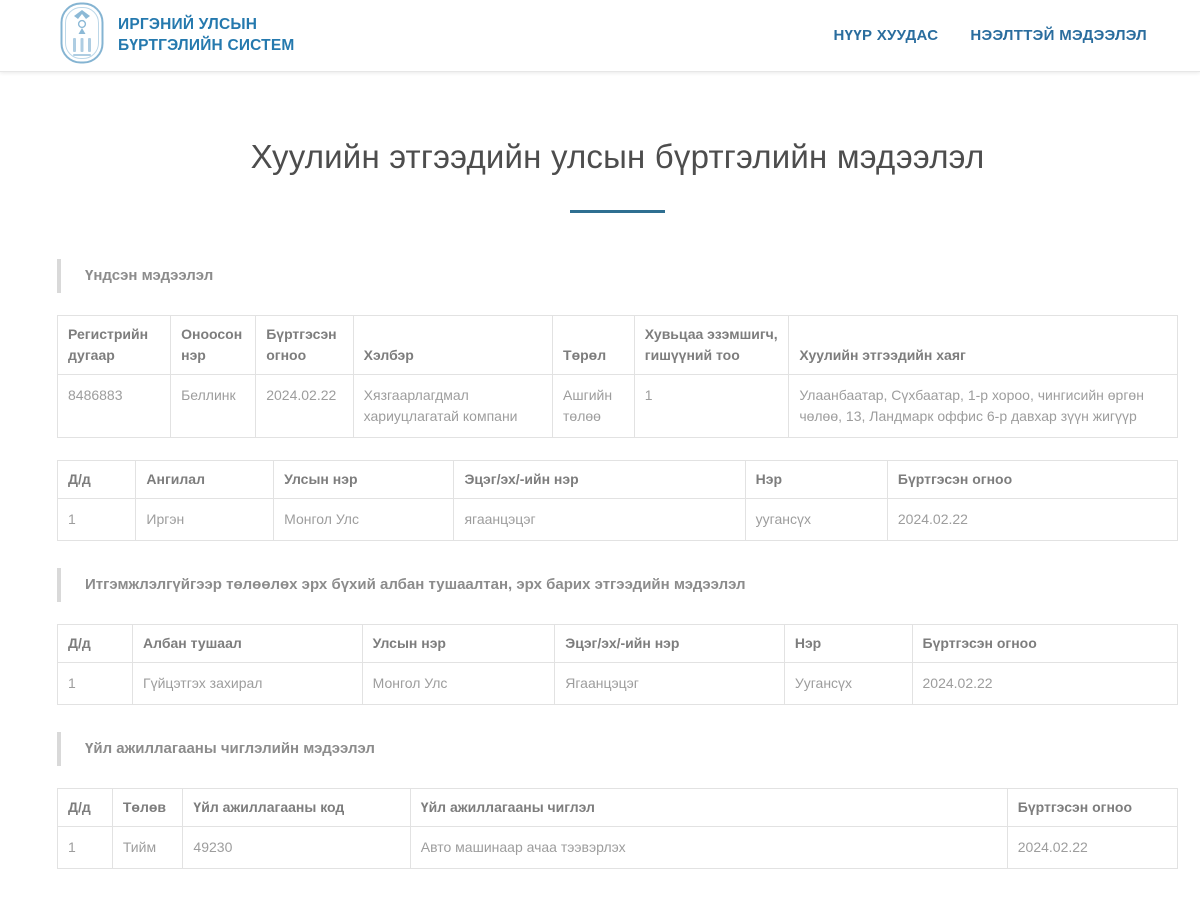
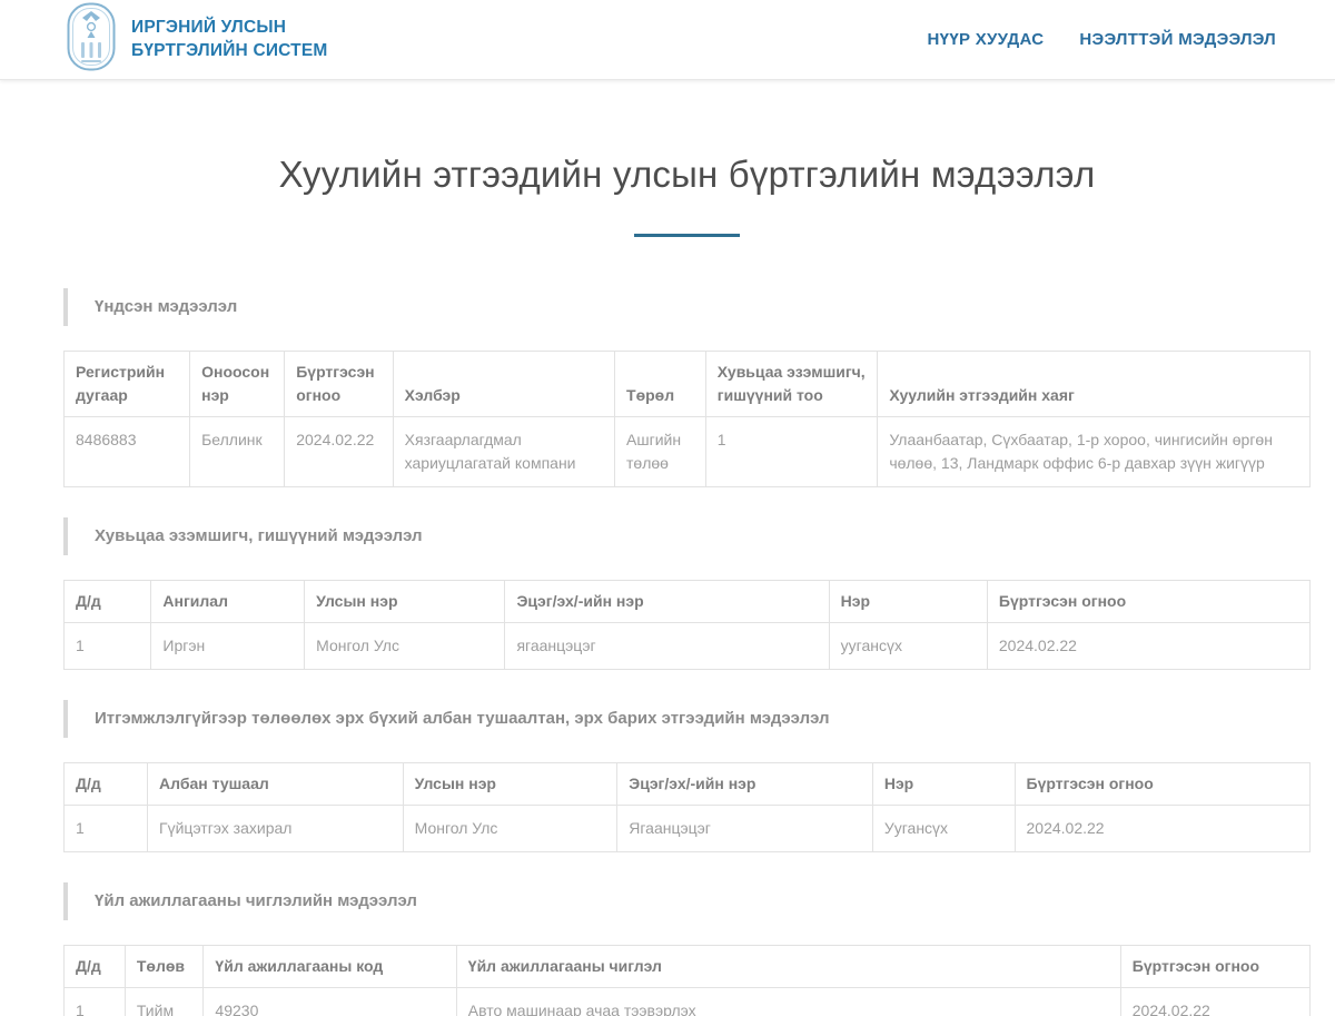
  ИРГЭНИЙ УЛСЫН
  БҮРТГЭЛИЙН СИСТЕМ
  НҮҮР ХУУДАС
  НЭЭЛТТЭЙ МЭДЭЭЛЭЛ
  Хуулийн этгээдийн улсын бүртгэлийн мэдээлэл
  Үндсэн мэдээлэл
  Регистрийн дугаар	Оноосон нэр	Бүртгэсэн огноо	Хэлбэр	Төрөл	Хувьцаа эзэмшигч, гишүүний тоо	Хуулийн этгээдийн хаяг
  8486883	Беллинк	2024.02.22	Хязгаарлагдмал хариуцлагатай компани	Ашгийн төлөө	1	Улаанбаатар, Сүхбаатар, 1-р хороо, чингисийн өргөн чөлөө, 13, Ландмарк оффис 6-р давхар зүүн жигүүр
+ Хувьцаа эзэмшигч, гишүүний мэдээлэл
  Д/д	Ангилал	Улсын нэр	Эцэг/эх/-ийн нэр	Нэр	Бүртгэсэн огноо
  1	Иргэн	Монгол Улс	ягаанцэцэг	уугансүх	2024.02.22
  Итгэмжлэлгүйгээр төлөөлөх эрх бүхий албан тушаалтан, эрх барих этгээдийн мэдээлэл
  Д/д	Албан тушаал	Улсын нэр	Эцэг/эх/-ийн нэр	Нэр	Бүртгэсэн огноо
  1	Гүйцэтгэх захирал	Монгол Улс	Ягаанцэцэг	Уугансүх	2024.02.22
  Үйл ажиллагааны чиглэлийн мэдээлэл
  Д/д	Төлөв	Үйл ажиллагааны код	Үйл ажиллагааны чиглэл	Бүртгэсэн огноо
  1	Тийм	49230	Авто машинаар ачаа тээвэрлэх	2024.02.22
